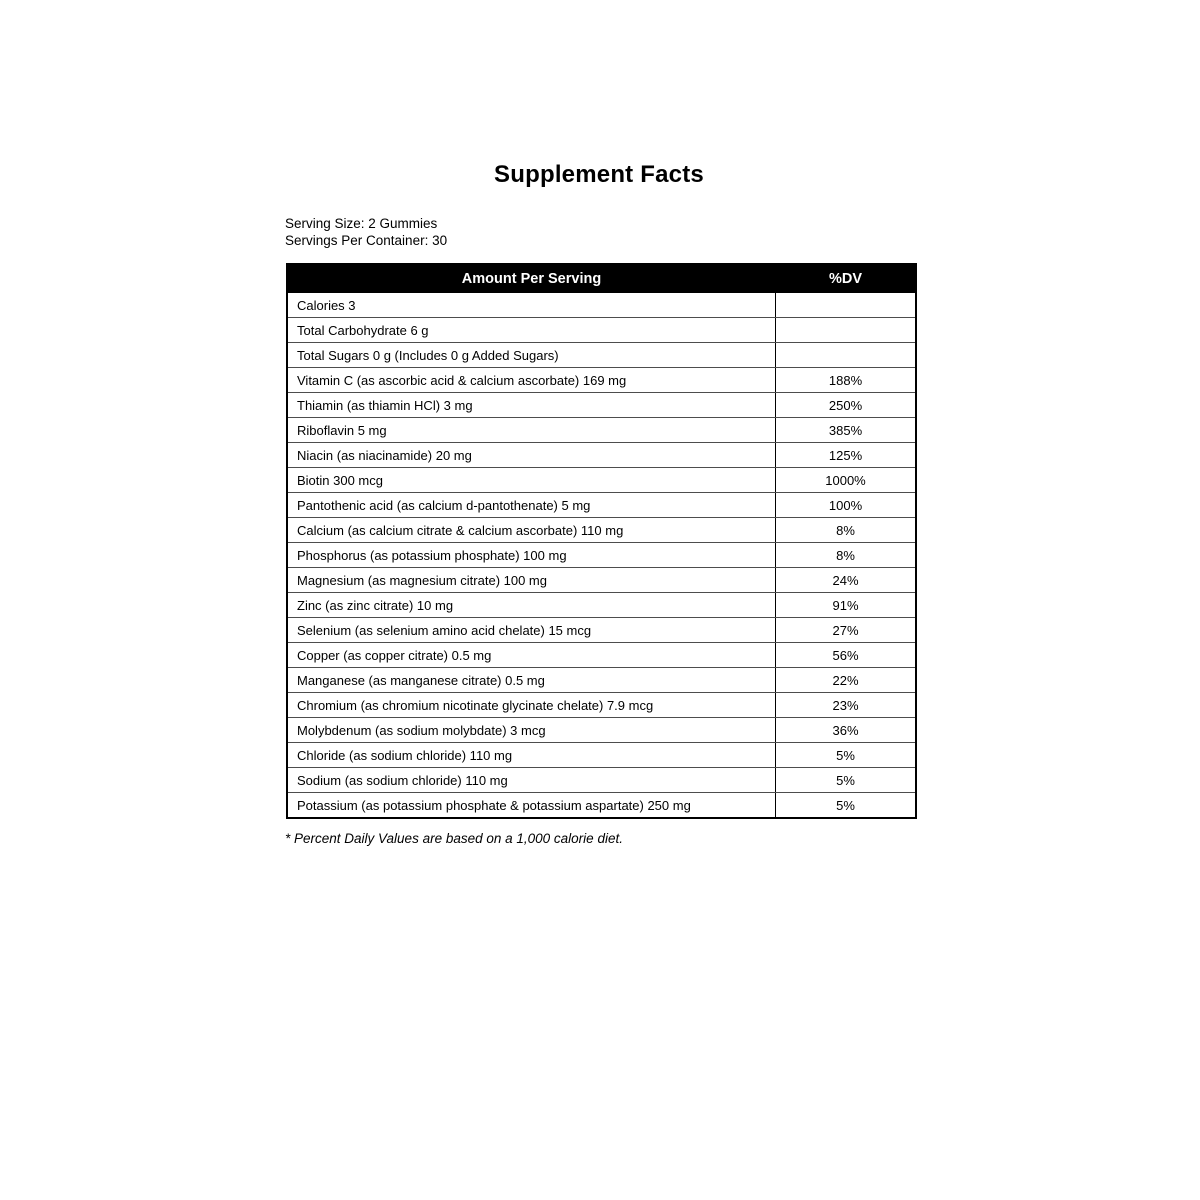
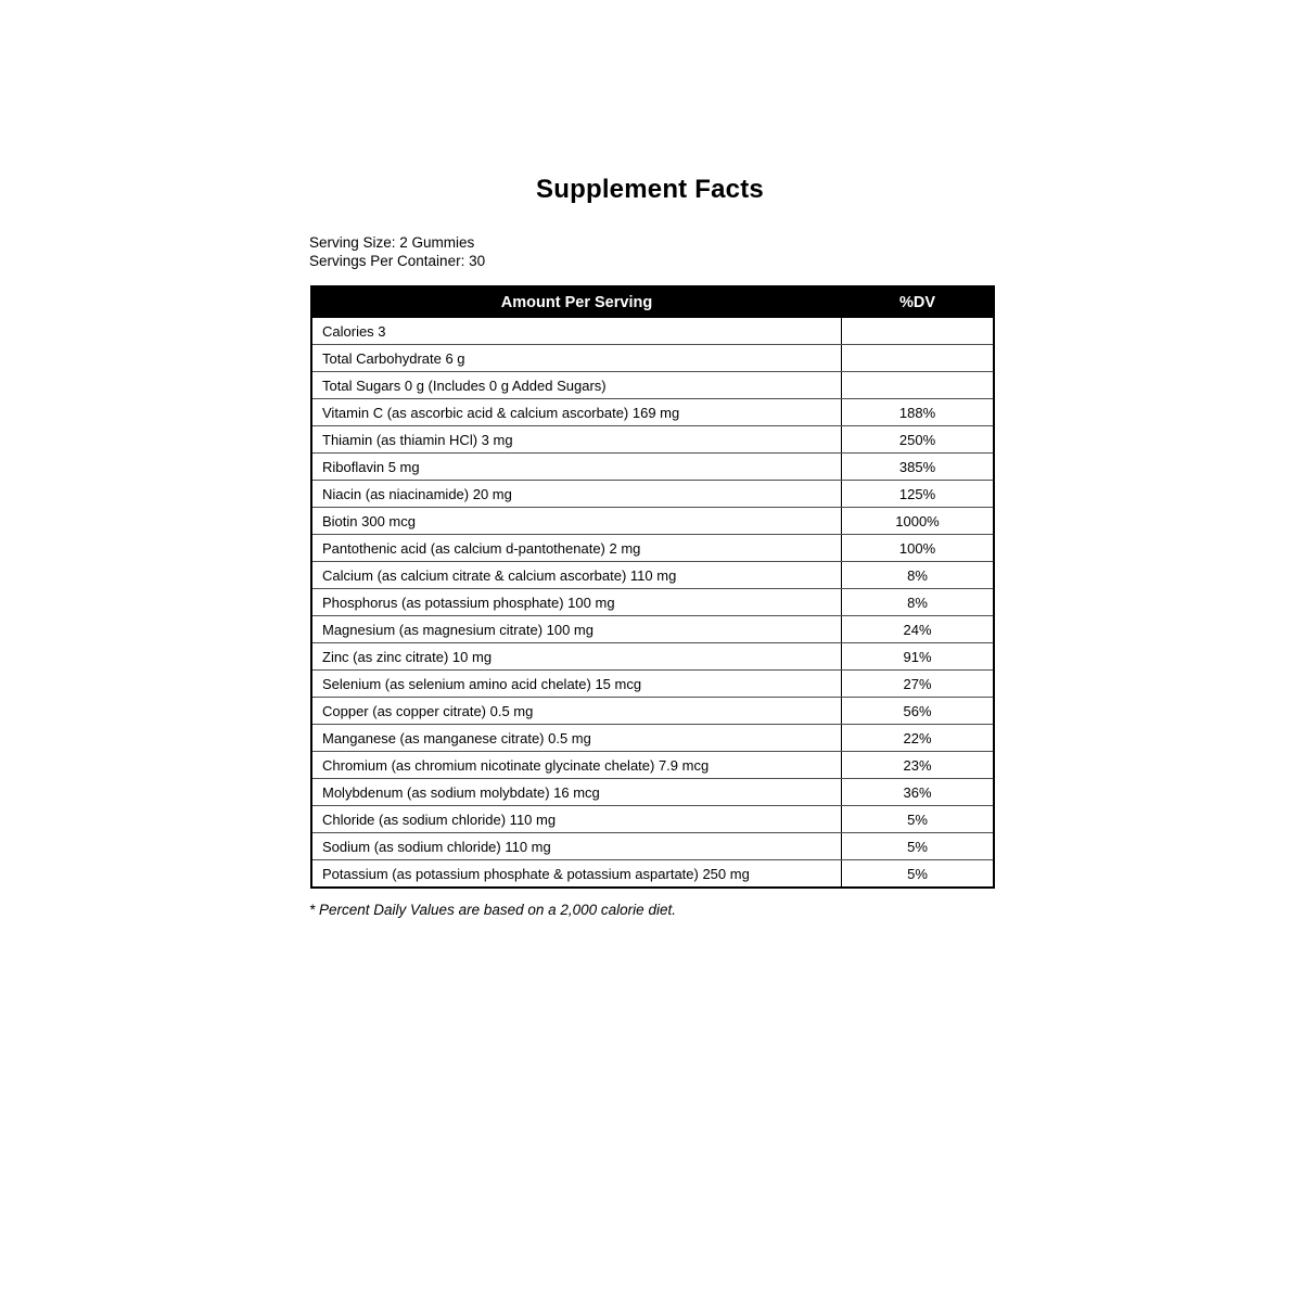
  Supplement Facts
  Serving Size: 2 Gummies
  Servings Per Container: 30
  Amount Per Serving	%DV
  Calories 3
  Total Carbohydrate 6 g
  Total Sugars 0 g (Includes 0 g Added Sugars)
  Vitamin C (as ascorbic acid & calcium ascorbate) 169 mg	188%
  Thiamin (as thiamin HCl) 3 mg	250%
  Riboflavin 5 mg	385%
  Niacin (as niacinamide) 20 mg	125%
  Biotin 300 mcg	1000%
- Pantothenic acid (as calcium d-pantothenate) 5 mg	100%
+ Pantothenic acid (as calcium d-pantothenate) 2 mg	100%
  Calcium (as calcium citrate & calcium ascorbate) 110 mg	8%
  Phosphorus (as potassium phosphate) 100 mg	8%
  Magnesium (as magnesium citrate) 100 mg	24%
  Zinc (as zinc citrate) 10 mg	91%
  Selenium (as selenium amino acid chelate) 15 mcg	27%
  Copper (as copper citrate) 0.5 mg	56%
  Manganese (as manganese citrate) 0.5 mg	22%
  Chromium (as chromium nicotinate glycinate chelate) 7.9 mcg	23%
- Molybdenum (as sodium molybdate) 3 mcg	36%
+ Molybdenum (as sodium molybdate) 16 mcg	36%
  Chloride (as sodium chloride) 110 mg	5%
  Sodium (as sodium chloride) 110 mg	5%
  Potassium (as potassium phosphate & potassium aspartate) 250 mg	5%
- * Percent Daily Values are based on a 1,000 calorie diet.
+ * Percent Daily Values are based on a 2,000 calorie diet.
